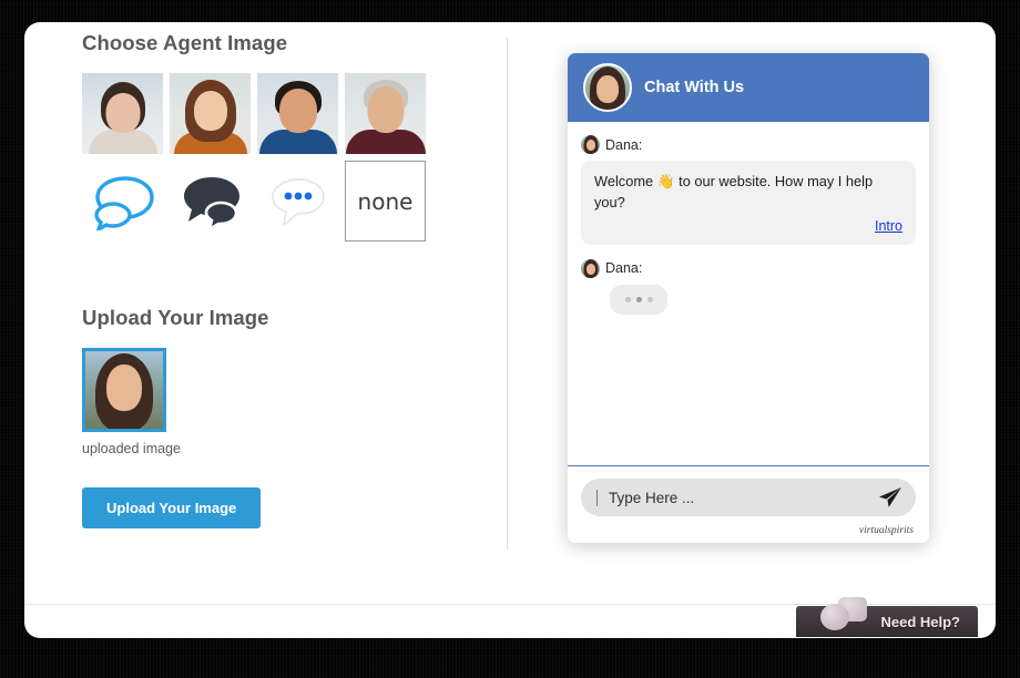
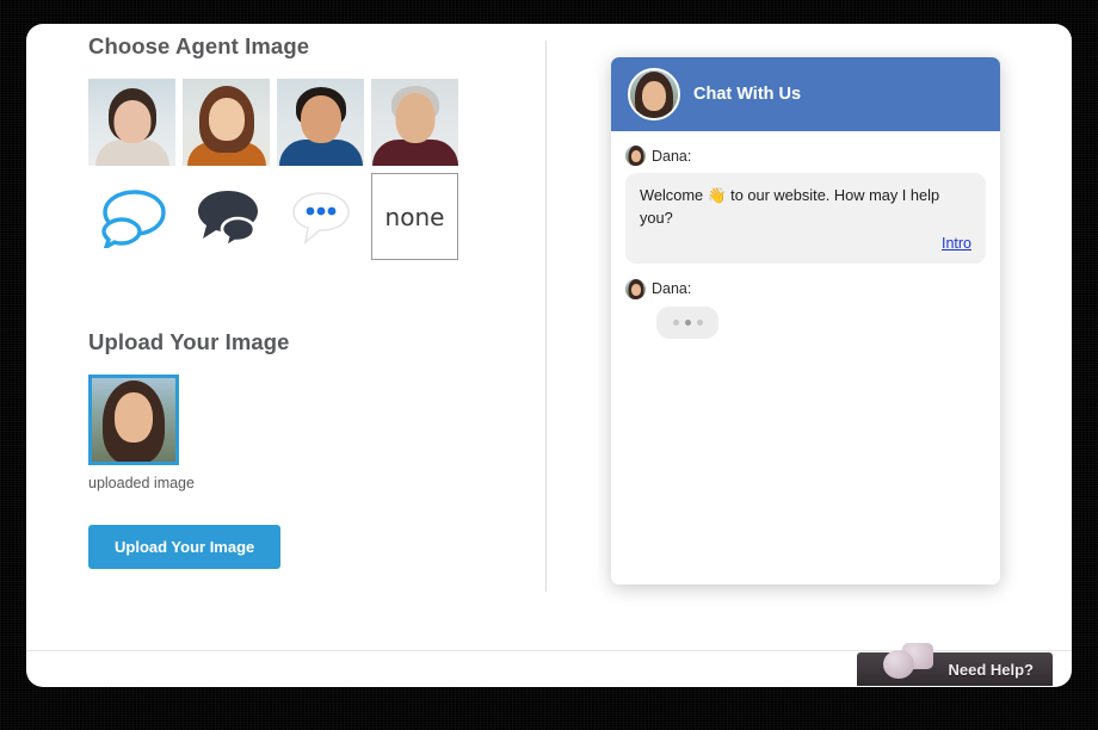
  Choose Agent Image
  none
  Upload Your Image
  uploaded image
  Upload Your Image
  Chat With Us
  Dana:
  Welcome 👋 to our website. How may I help you?
  Intro
  Dana:
- Type Here ...
- virtualspirits
  Need Help?
